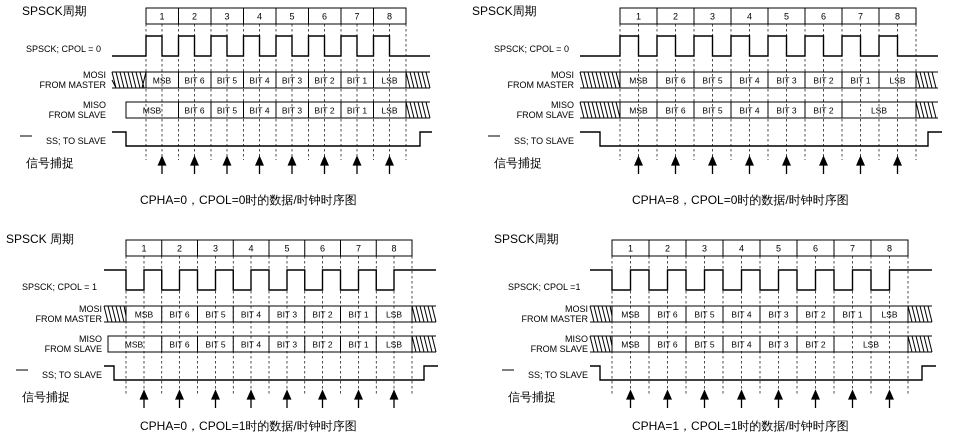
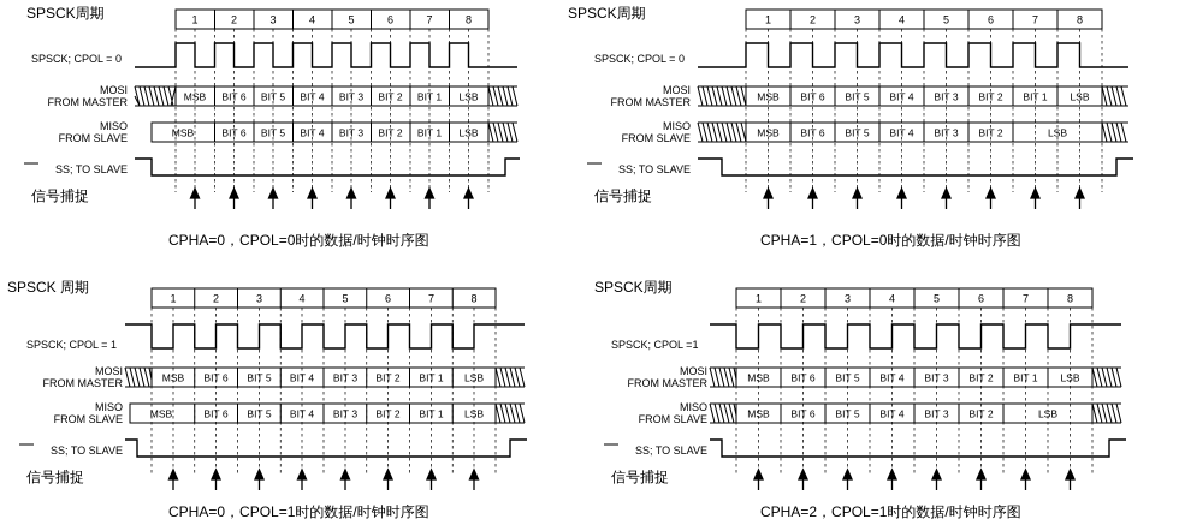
  SPSCK周期
  SPSCK; CPOL = 0
  MOSI
  FROM MASTER
  MISO
  FROM SLAVE
  SS; TO SLAVE
  信号捕捉
  CPHA=0，CPOL=0时的数据/时钟时序图
  1
  2
  3
  4
  5
  6
  7
  8
  MSB
  BIT 6
  BIT 5
  BIT 4
  BIT 3
  BIT 2
  BIT 1
  LSB
  MSB
  BIT 6
  BIT 5
  BIT 4
  BIT 3
  BIT 2
  BIT 1
  LSB
  SPSCK周期
  SPSCK; CPOL = 0
  MOSI
  FROM MASTER
  MISO
  FROM SLAVE
  SS; TO SLAVE
  信号捕捉
- CPHA=8，CPOL=0时的数据/时钟时序图
+ CPHA=1，CPOL=0时的数据/时钟时序图
  1
  2
  3
  4
  5
  6
  7
  8
  MSB
  BIT 6
  BIT 5
  BIT 4
  BIT 3
  BIT 2
  BIT 1
  LSB
  MSB
  BIT 6
  BIT 5
  BIT 4
  BIT 3
  BIT 2
  LSB
  SPSCK 周期
  SPSCK; CPOL = 1
  MOSI
  FROM MASTER
  MISO
  FROM SLAVE
  SS; TO SLAVE
  信号捕捉
  CPHA=0，CPOL=1时的数据/时钟时序图
  1
  2
  3
  4
  5
  6
  7
  8
  MSB
  BIT 6
  BIT 5
  BIT 4
  BIT 3
  BIT 2
  BIT 1
  LSB
  MSB
  BIT 6
  BIT 5
  BIT 4
  BIT 3
  BIT 2
  BIT 1
  LSB
  SPSCK周期
  SPSCK; CPOL =1
  MOSI
  FROM MASTER
  MISO
  FROM SLAVE
  SS; TO SLAVE
  信号捕捉
- CPHA=1，CPOL=1时的数据/时钟时序图
+ CPHA=2，CPOL=1时的数据/时钟时序图
  1
  2
  3
  4
  5
  6
  7
  8
  MSB
  BIT 6
  BIT 5
  BIT 4
  BIT 3
  BIT 2
  BIT 1
  LSB
  MSB
  BIT 6
  BIT 5
  BIT 4
  BIT 3
  BIT 2
  LSB
